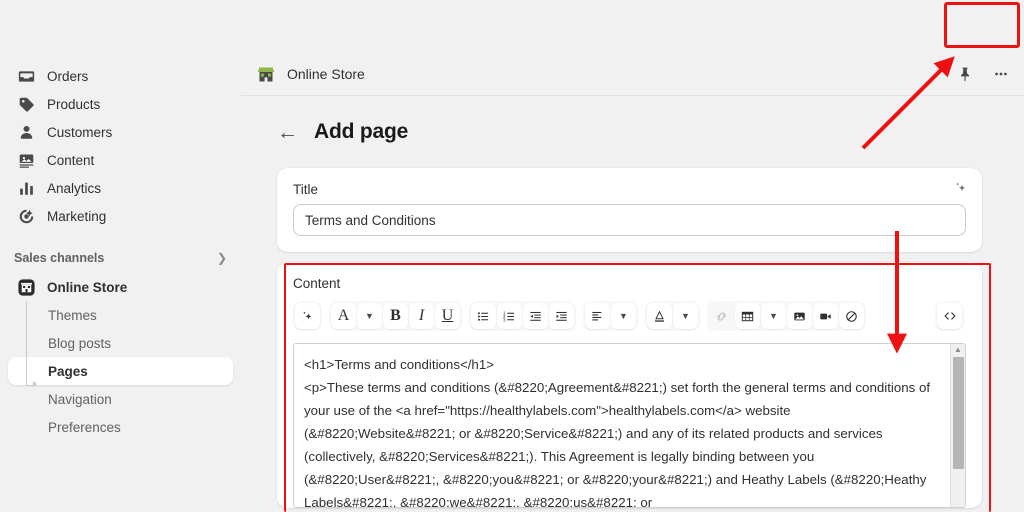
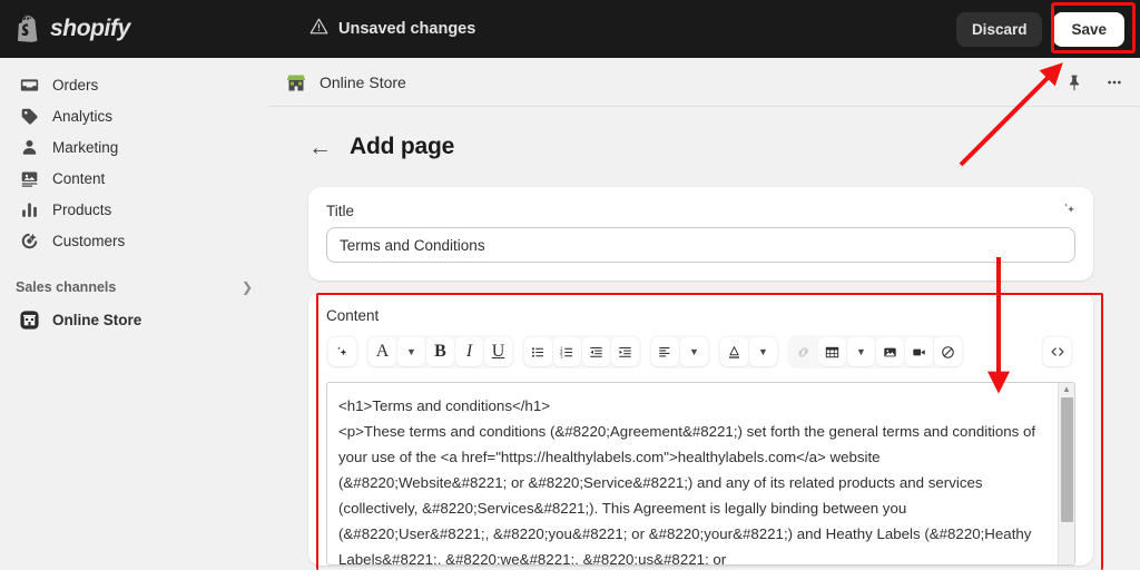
+ shopify
+ Unsaved changes
+ Discard
+ Save
  Orders
- Products
+ Analytics
- Customers
+ Marketing
  Content
- Analytics
+ Products
- Marketing
+ Customers
  Sales channels
  ❯
  Online Store
- Themes
- Blog posts
- Pages
- Navigation
- Preferences
  Online Store
  ←
  Add page
  Title
  Terms and Conditions
  Content
  A
  ▼
  B
  I
  U
  ▼
  ▼
  ▼
  <h1>Terms and conditions</h1>
  <p>These terms and conditions (&#8220;Agreement&#8221;) set forth the general terms and conditions of your use of the <a href="https://healthylabels.com">healthylabels.com</a> website (&#8220;Website&#8221; or &#8220;Service&#8221;) and any of its related products and services (collectively, &#8220;Services&#8221;). This Agreement is legally binding between you (&#8220;User&#8221;, &#8220;you&#8221; or &#8220;your&#8221;) and Heathy Labels (&#8220;Heathy Labels&#8221;, &#8220;we&#8221;, &#8220;us&#8221; or
  ▲
